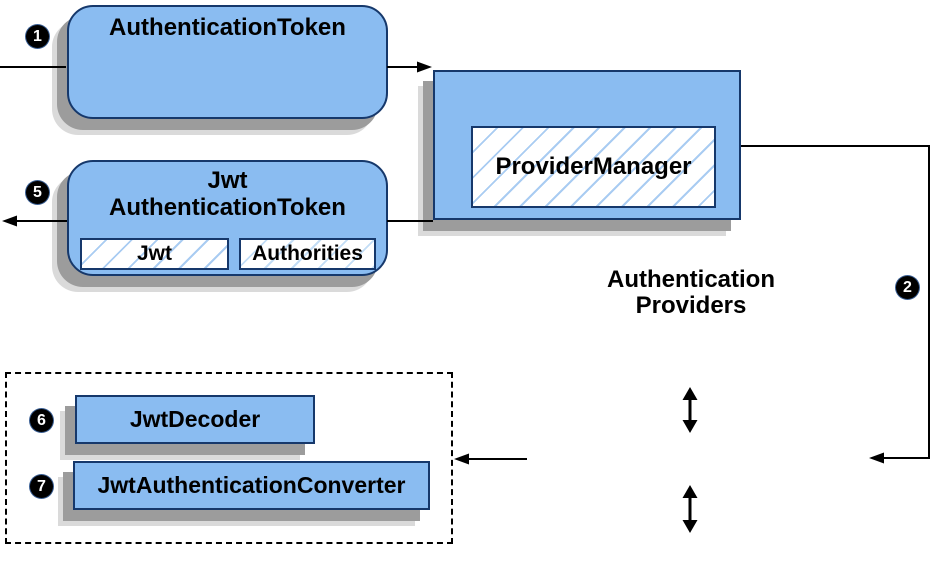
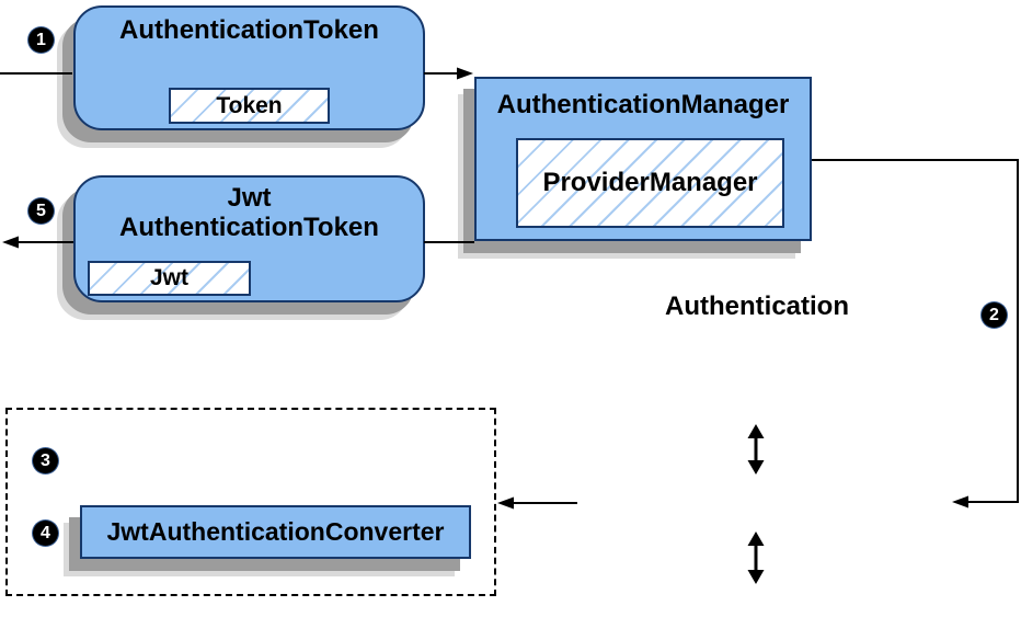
  AuthenticationToken
+ Token
+ AuthenticationManager
  ProviderManager
  Jwt
  AuthenticationToken
  Jwt
- Authorities
  Authentication
- Providers
- JwtDecoder
  JwtAuthenticationConverter
  1
  2
- 6
+ 3
- 7
+ 4
  5
